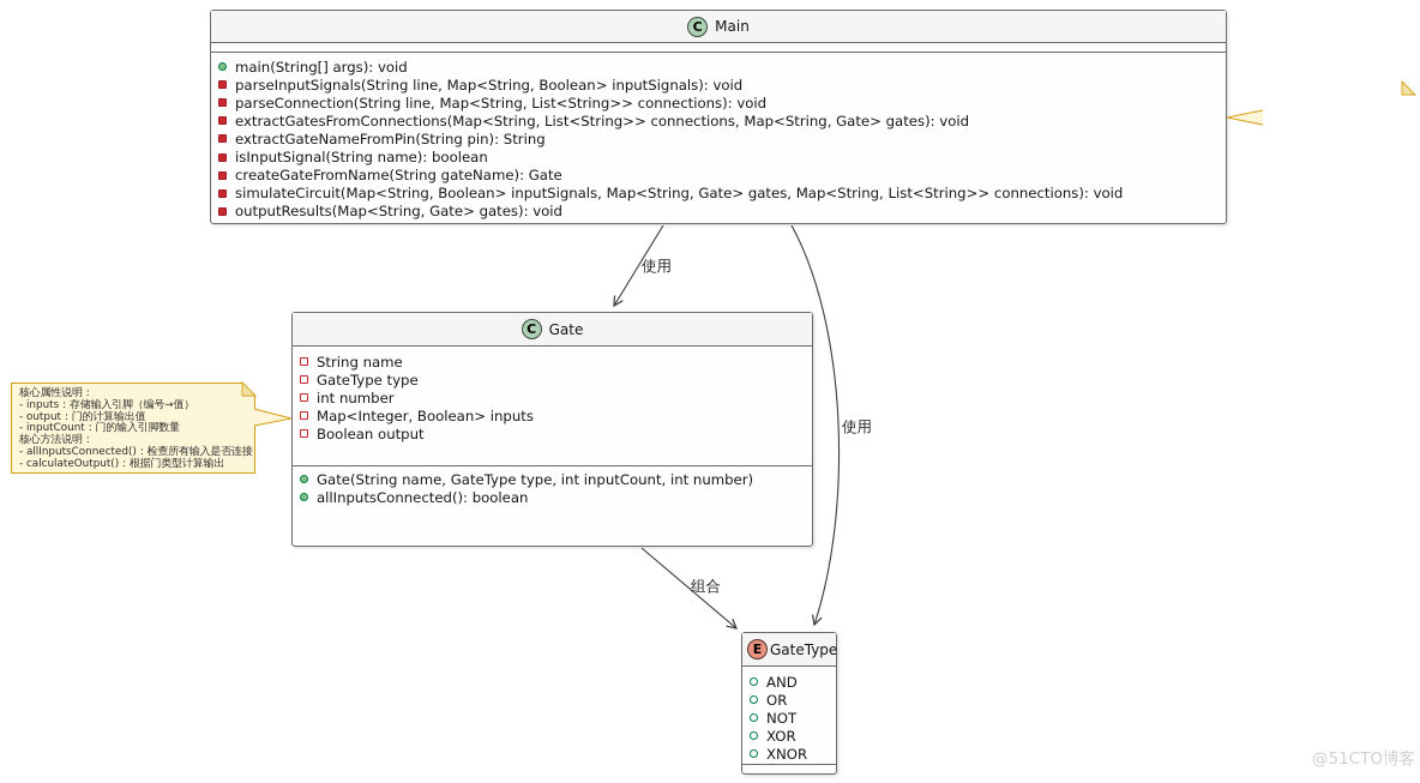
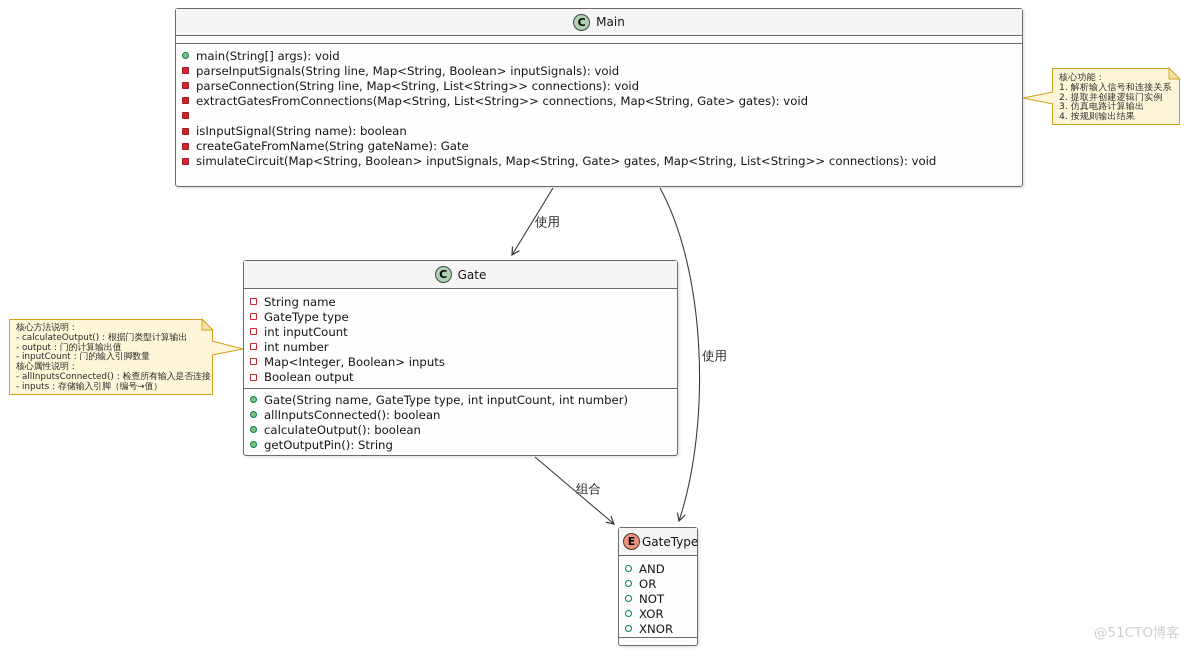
  C
  Main
  main(String[] args): void
  parseInputSignals(String line, Map<String, Boolean> inputSignals): void
  parseConnection(String line, Map<String, List<String>> connections): void
  extractGatesFromConnections(Map<String, List<String>> connections, Map<String, Gate> gates): void
- extractGateNameFromPin(String pin): String
  isInputSignal(String name): boolean
  createGateFromName(String gateName): Gate
  simulateCircuit(Map<String, Boolean> inputSignals, Map<String, Gate> gates, Map<String, List<String>> connections): void
- outputResults(Map<String, Gate> gates): void
  C
  Gate
  String name
  GateType type
+ int inputCount
  int number
  Map<Integer, Boolean> inputs
  Boolean output
  Gate(String name, GateType type, int inputCount, int number)
  allInputsConnected(): boolean
+ calculateOutput(): boolean
+ getOutputPin(): String
  E
  GateType
  AND
  OR
  NOT
  XOR
  XNOR
+ 核心功能：
+ 1. 解析输入信号和连接关系
+ 2. 提取并创建逻辑门实例
+ 3. 仿真电路计算输出
+ 4. 按规则输出结果
- 核心属性说明：
+ 核心方法说明：
- - inputs：存储输入引脚（编号→值）
+ - calculateOutput()：根据门类型计算输出
  - output：门的计算输出值
  - inputCount：门的输入引脚数量
- 核心方法说明：
+ 核心属性说明：
  - allInputsConnected()：检查所有输入是否连
- - calculateOutput()：根据门类型计算输出
+ - inputs：存储输入引脚（编号→值）
  使用
  使用
  组合
  @51CTO博客
